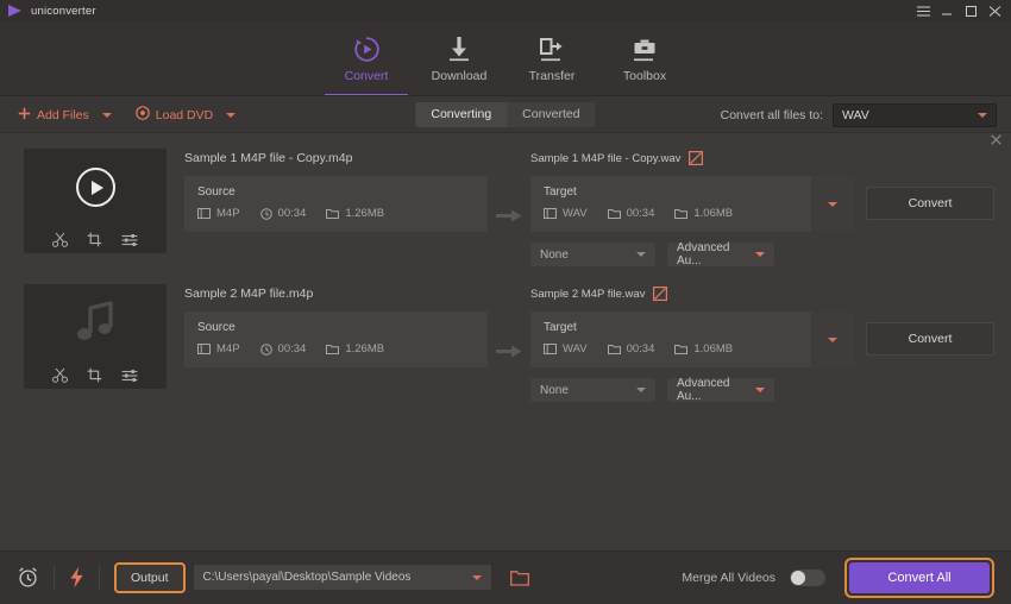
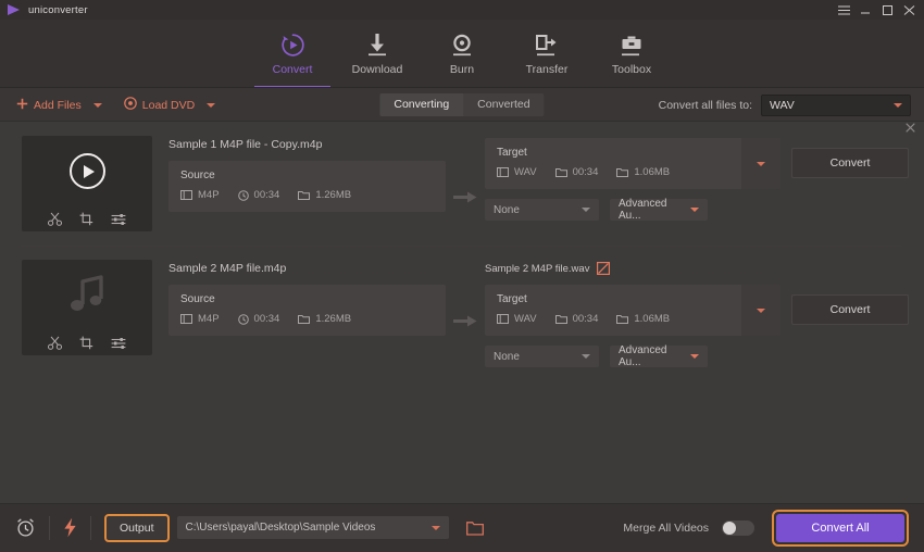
  uniconverter
  Convert
  Download
+ Burn
  Transfer
  Toolbox
  Add Files
  Load DVD
  Converting
  Converted
  Convert all files to:
  WAV
  Sample 1 M4P file - Copy.m4p
  Source
  M4P
  00:34
  1.26MB
- Sample 1 M4P file - Copy.wav
  Target
  WAV
  00:34
  1.06MB
  Convert
  None
  Advanced Au...
  Sample 2 M4P file.m4p
  Source
  M4P
  00:34
  1.26MB
  Sample 2 M4P file.wav
  Target
  WAV
  00:34
  1.06MB
  Convert
  None
  Advanced Au...
  Output
  C:\Users\payal\Desktop\Sample Videos
  Merge All Videos
  Convert All
